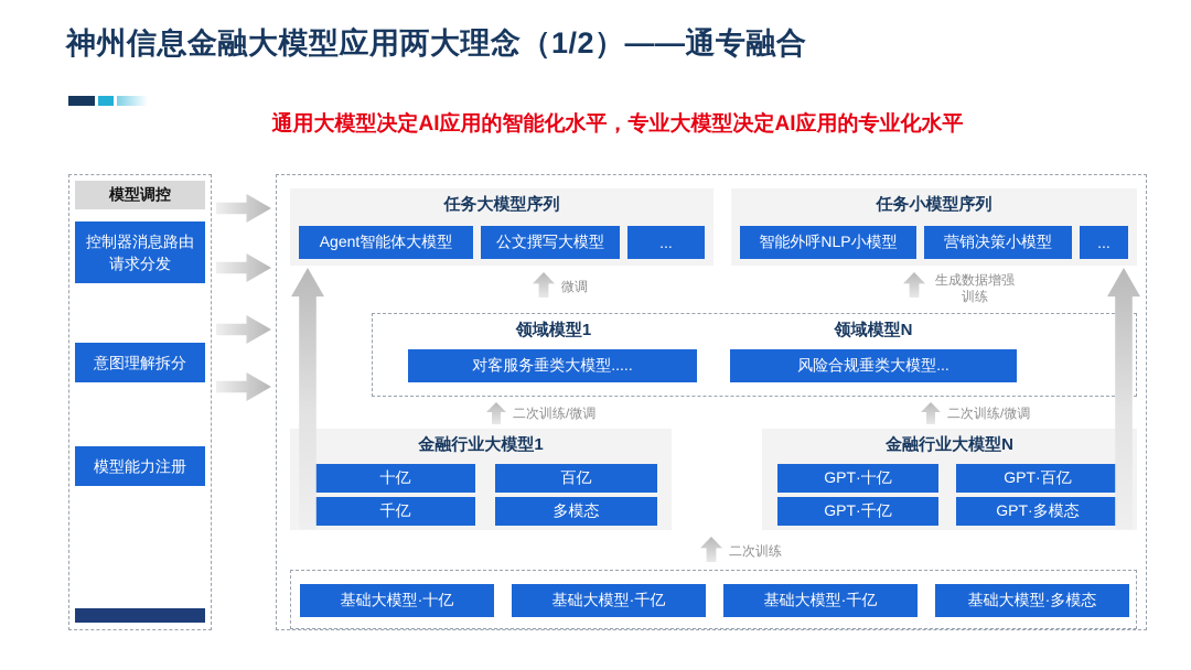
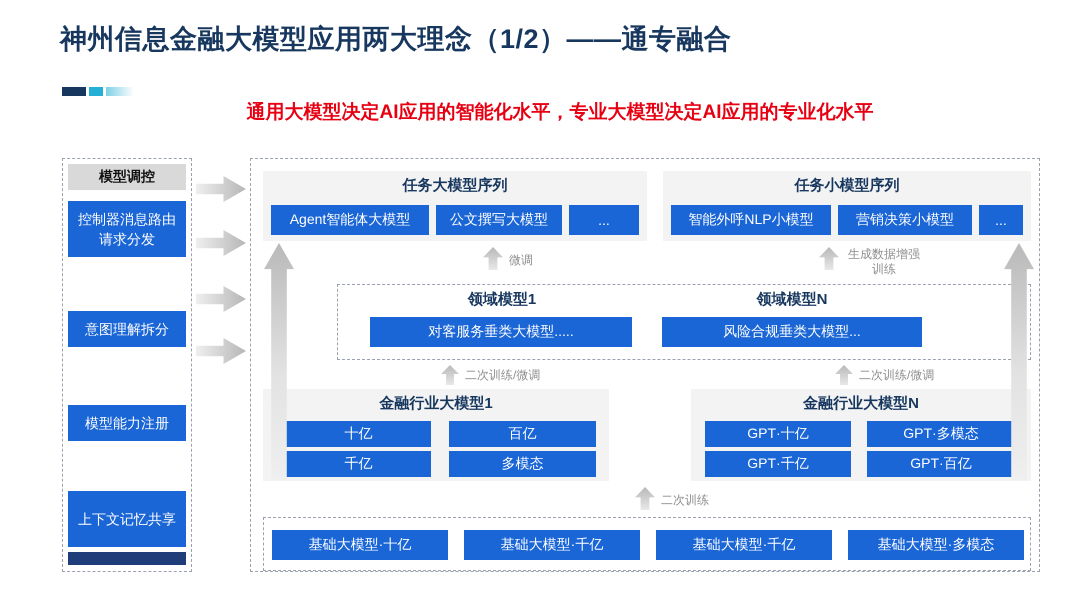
  神州信息金融大模型应用两大理念（1/2）——通专融合
  通用大模型决定AI应用的智能化水平，专业大模型决定AI应用的专业化水平
  模型调控
  控制器消息路由请求分发
  意图理解拆分
  模型能力注册
+ 上下文记忆共享
  任务大模型序列
  Agent智能体大模型
  公文撰写大模型
  ...
  任务小模型序列
  智能外呼NLP小模型
  营销决策小模型
  ...
  微调
  生成数据增强训练
  领域模型1
  对客服务垂类大模型.....
  领域模型N
  风险合规垂类大模型...
  二次训练/微调
  二次训练/微调
  金融行业大模型1
  十亿
  百亿
  千亿
  多模态
  金融行业大模型N
  GPT·十亿
- GPT·百亿
+ GPT·多模态
  GPT·千亿
- GPT·多模态
+ GPT·百亿
  二次训练
  基础大模型·十亿
  基础大模型·千亿
  基础大模型·千亿
  基础大模型·多模态
